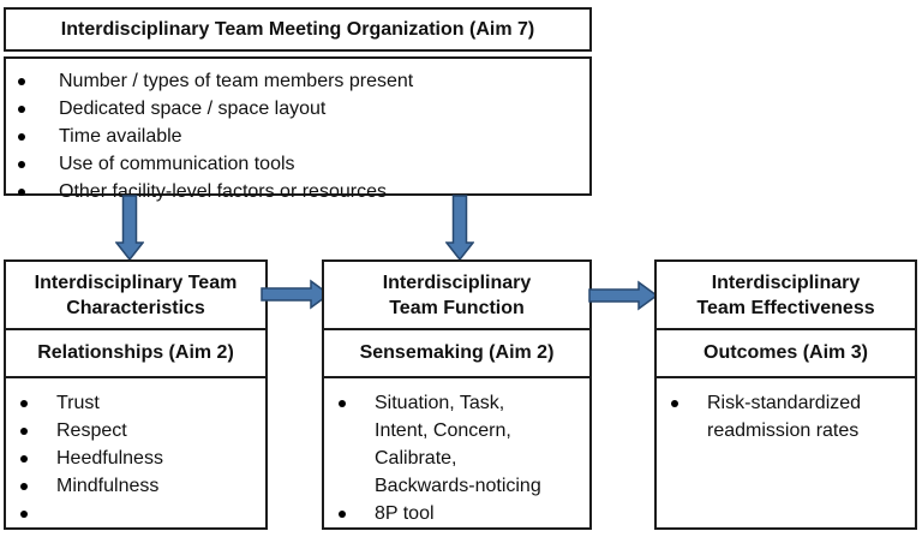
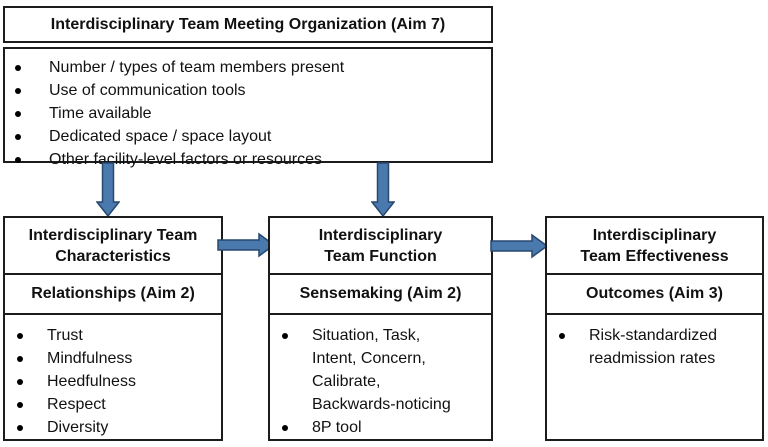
  Interdisciplinary Team Meeting Organization (Aim 7)
  Number / types of team members present
- Dedicated space / space layout
+ Use of communication tools
  Time available
- Use of communication tools
+ Dedicated space / space layout
  Other facility-level factors or resources
  Interdisciplinary Team
  Characteristics
  Relationships (Aim 2)
  Trust
- Respect
+ Mindfulness
  Heedfulness
- Mindfulness
+ Respect
+ Diversity
  Interdisciplinary
  Team Function
  Sensemaking (Aim 2)
  Situation, Task,
  Intent, Concern,
  Calibrate,
  Backwards-noticing
  8P tool
  Interdisciplinary
  Team Effectiveness
  Outcomes (Aim 3)
  Risk-standardized
  readmission rates
